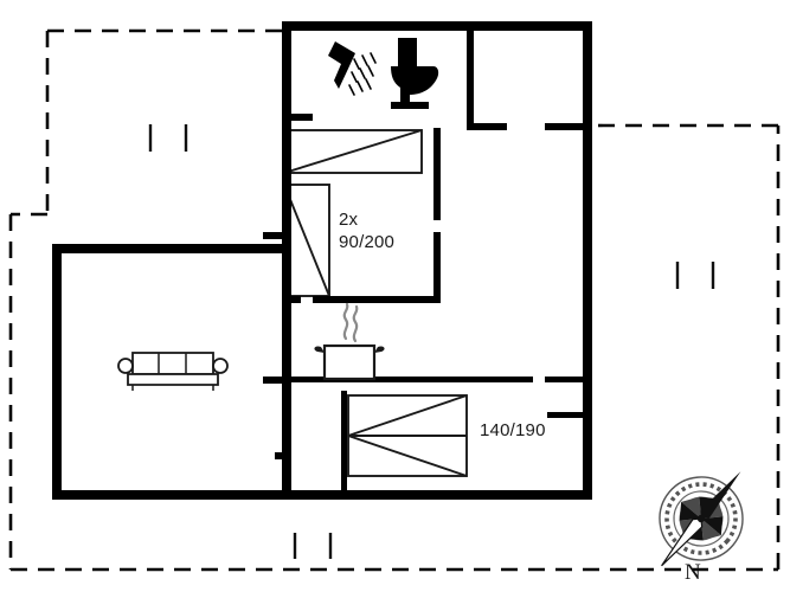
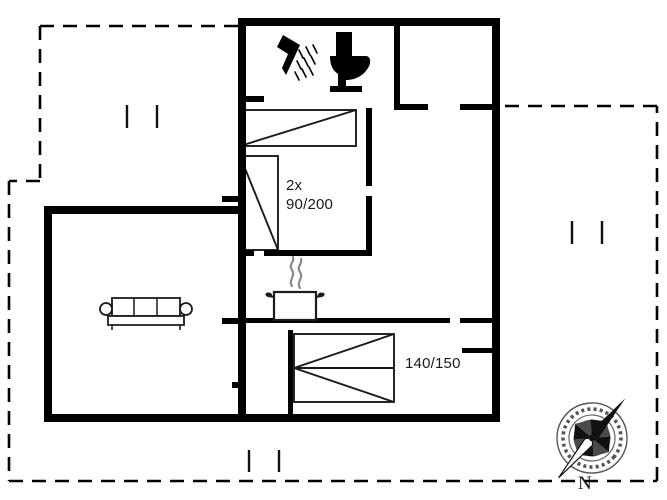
  2x
  90/200
- 140/190
+ 140/150
  N
